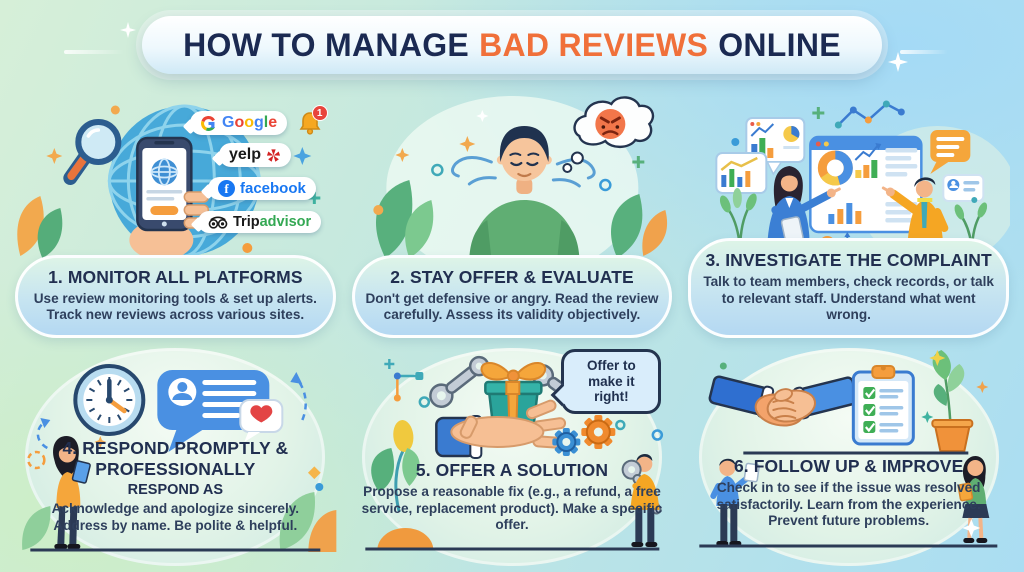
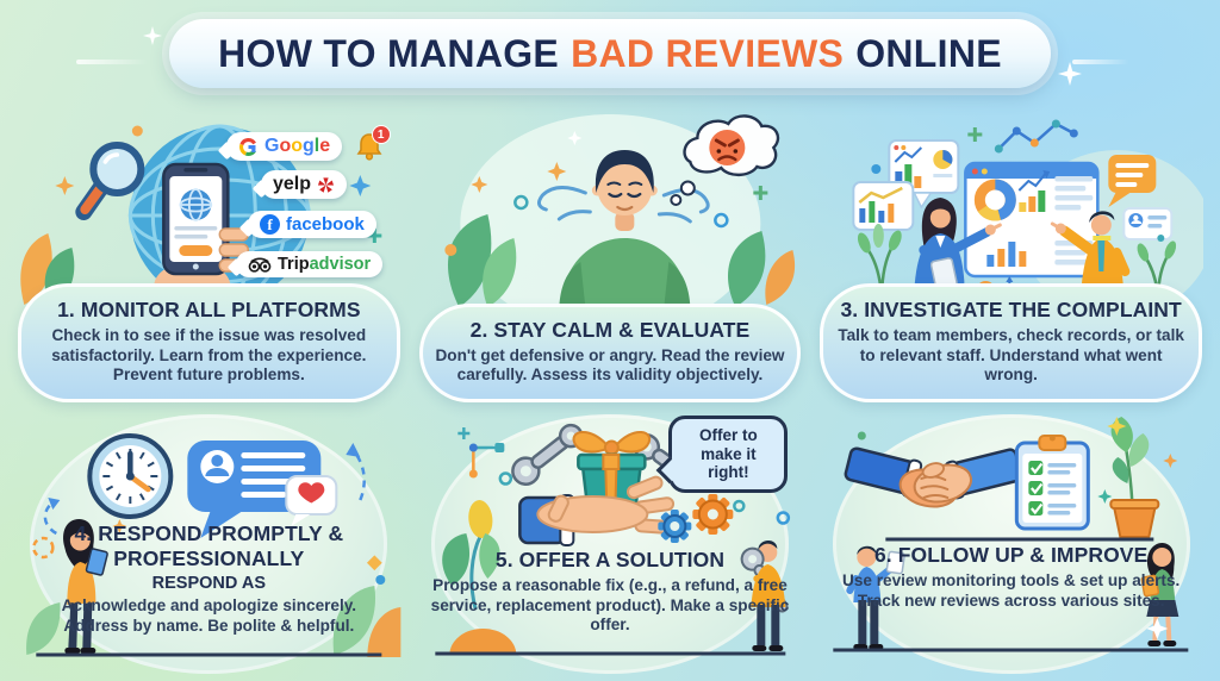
  HOW TO MANAGE
  BAD REVIEWS
  ONLINE
  Google
  1
  yelp
  f
  facebook
  Tripadvisor
  1. MONITOR ALL PLATFORMS
- Use review monitoring tools & set up alerts. Track new reviews across various sites.
+ Check in to see if the issue was resolved satisfactorily. Learn from the experience. Prevent future problems.
- 2. STAY OFFER & EVALUATE
+ 2. STAY CALM & EVALUATE
  Don't get defensive or angry. Read the review carefully. Assess its validity objectively.
  3. INVESTIGATE THE COMPLAINT
  Talk to team members, check records, or talk to relevant staff. Understand what went wrong.
  4. RESPOND PROMPTLY & PROFESSIONALLY
  RESPOND AS
  Acknowledge and apologize sincerely. Address by name. Be polite & helpful.
  Offer to make it right!
  5. OFFER A SOLUTION
  Propose a reasonable fix (e.g., a refund, a free service, replacement product). Make a specific offer.
  6. FOLLOW UP & IMPROVE
- Check in to see if the issue was resolved satisfactorily. Learn from the experience. Prevent future problems.
+ Use review monitoring tools & set up alerts. Track new reviews across various sites.
